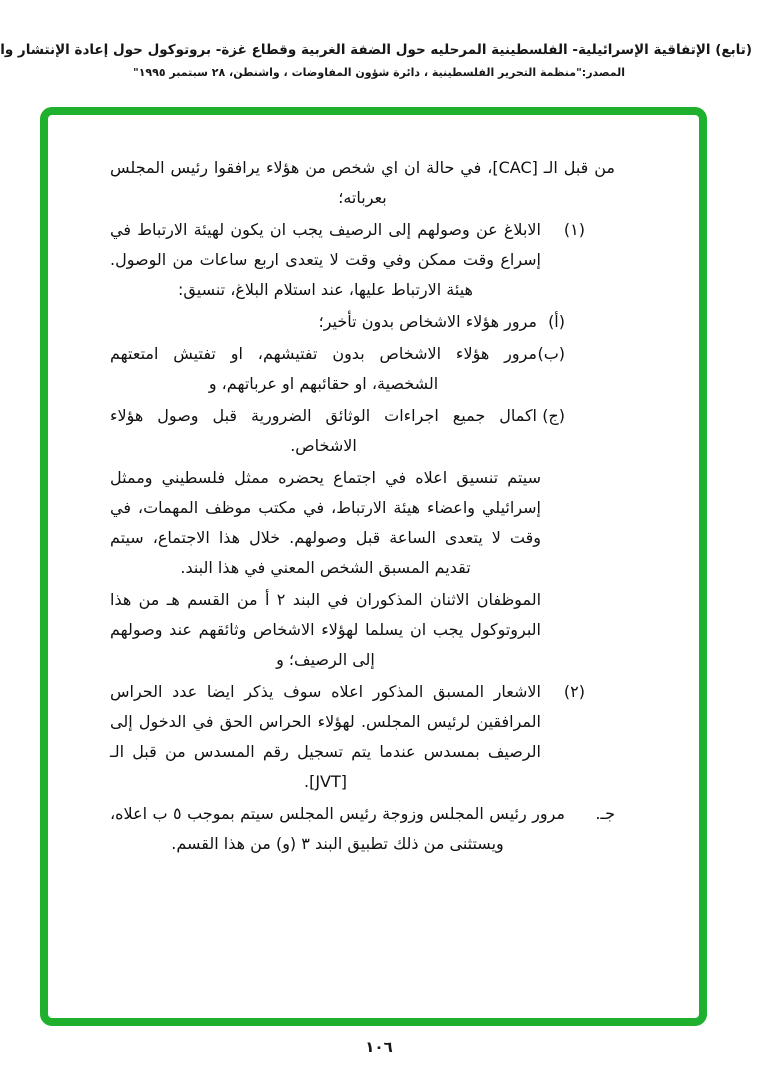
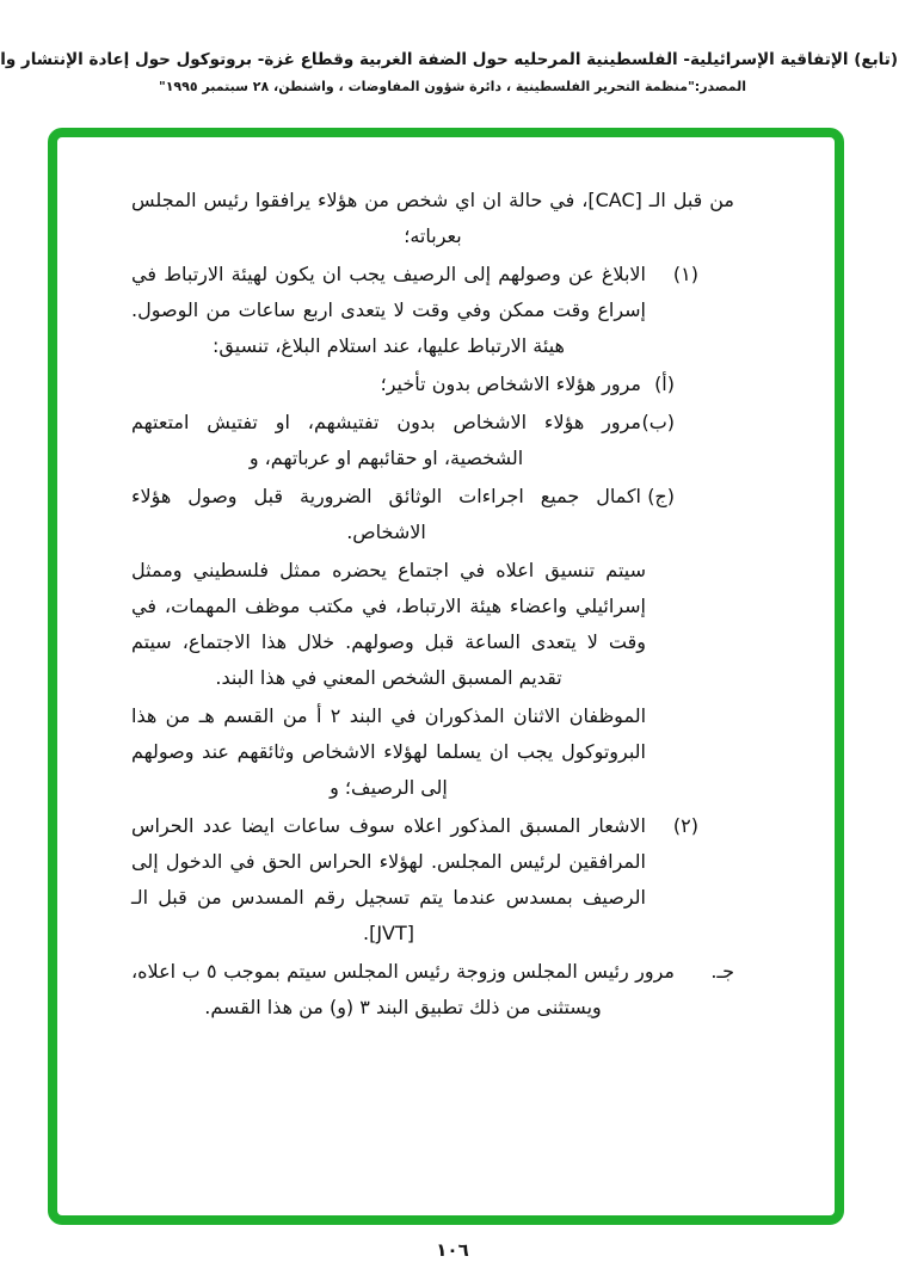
  (تابع) الإتفاقية الإسرائيلية- الفلسطينية المرحليه حول الضفة الغربية وقطاع غزة- بروتوكول حول إعادة الإنتشار وا
  المصدر:"منظمة التحرير الفلسطينية ، دائرة شؤون المفاوضات ، واشنطن، ٢٨ سبتمبر ١٩٩٥"
  من قبل الـ [CAC]، في حالة ان اي شخص من هؤلاء يرافقوا رئيس المجلس بعرباته؛
  (١)
  الابلاغ عن وصولهم إلى الرصيف يجب ان يكون لهيئة الارتباط في إسراع وقت ممكن وفي وقت لا يتعدى اربع ساعات من الوصول. هيئة الارتباط عليها، عند استلام البلاغ، تنسيق:
  (أ)
  مرور هؤلاء الاشخاص بدون تأخير؛
  (ب)
  مرور هؤلاء الاشخاص بدون تفتيشهم، او تفتيش امتعتهم الشخصية، او حقائبهم او عرباتهم، و
  (ج)
  اكمال جميع اجراءات الوثائق الضرورية قبل وصول هؤلاء الاشخاص.
  سيتم تنسيق اعلاه في اجتماع يحضره ممثل فلسطيني وممثل إسرائيلي واعضاء هيئة الارتباط، في مكتب موظف المهمات، في وقت لا يتعدى الساعة قبل وصولهم. خلال هذا الاجتماع، سيتم تقديم المسبق الشخص المعني في هذا البند.
  الموظفان الاثنان المذكوران في البند ٢ أ من القسم هـ من هذا البروتوكول يجب ان يسلما لهؤلاء الاشخاص وثائقهم عند وصولهم إلى الرصيف؛ و
  (٢)
- الاشعار المسبق المذكور اعلاه سوف يذكر ايضا عدد الحراس المرافقين لرئيس المجلس. لهؤلاء الحراس الحق في الدخول إلى الرصيف بمسدس عندما يتم تسجيل رقم المسدس من قبل الـ [JVT].
+ الاشعار المسبق المذكور اعلاه سوف ساعات ايضا عدد الحراس المرافقين لرئيس المجلس. لهؤلاء الحراس الحق في الدخول إلى الرصيف بمسدس عندما يتم تسجيل رقم المسدس من قبل الـ [JVT].
  جـ.
  مرور رئيس المجلس وزوجة رئيس المجلس سيتم بموجب ٥ ب اعلاه، ويستثنى من ذلك تطبيق البند ٣ (و) من هذا القسم.
  ١٠٦
